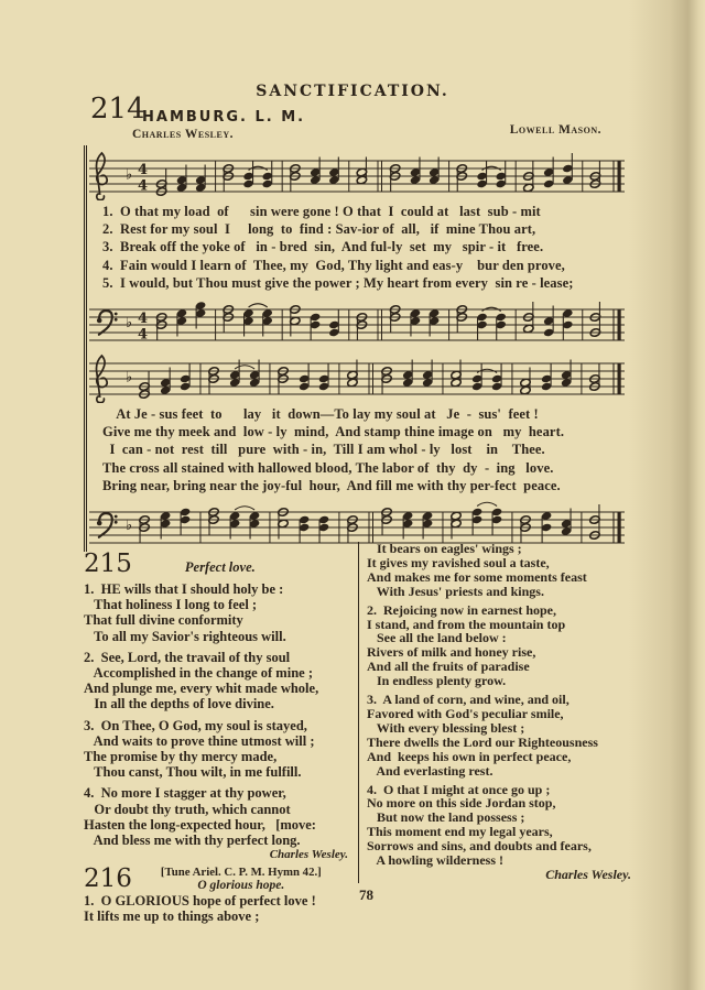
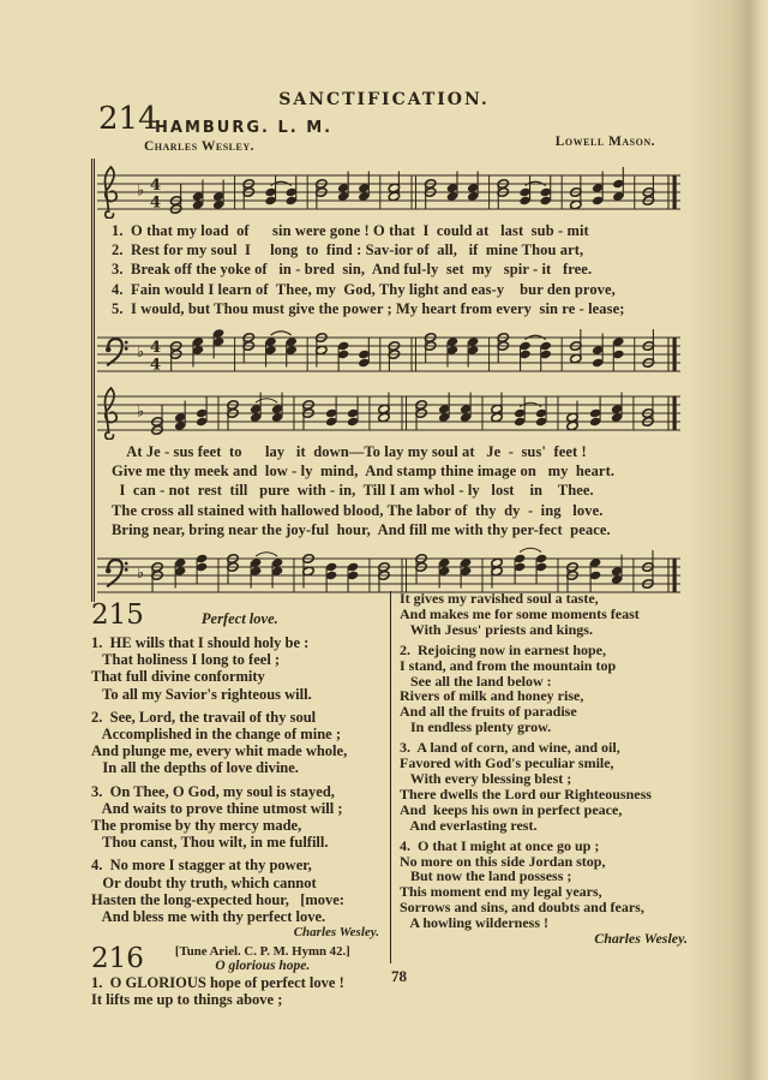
  SANCTIFICATION.
  214
  HAMBURG. L. M.
  Charles Wesley.
  Lowell Mason.
  ♭
  4
  4
  1. O that my load of sin were gone ! O that I could at last sub - mit
  2. Rest for my soul I long to find : Sav-ior of all, if mine Thou art,
  3. Break off the yoke of in - bred sin, And ful-ly set my spir - it free.
  4. Fain would I learn of Thee, my God, Thy light and eas-y bur den prove,
  5. I would, but Thou must give the power ; My heart from every sin re - lease;
  ♭
  4
  4
  ♭
  At Je - sus feet to lay it down—To lay my soul at Je - sus' feet !
  Give me thy meek and low - ly mind, And stamp thine image on my heart.
  I can - not rest till pure with - in, Till I am whol - ly lost in Thee.
  The cross all stained with hallowed blood, The labor of thy dy - ing love.
  Bring near, bring near the joy-ful hour, And fill me with thy per-fect peace.
  ♭
  215
  Perfect love.
  1. HE wills that I should holy be :
  That holiness I long to feel ;
  That full divine conformity
  To all my Savior's righteous will.
  2. See, Lord, the travail of thy soul
  Accomplished in the change of mine ;
  And plunge me, every whit made whole,
  In all the depths of love divine.
  3. On Thee, O God, my soul is stayed,
  And waits to prove thine utmost will ;
  The promise by thy mercy made,
  Thou canst, Thou wilt, in me fulfill.
  4. No more I stagger at thy power,
  Or doubt thy truth, which cannot
  Hasten the long-expected hour, [move:
- And bless me with thy perfect long.
+ And bless me with thy perfect love.
  Charles Wesley.
  216
  [Tune Ariel. C. P. M. Hymn 42.]
  O glorious hope.
  1. O GLORIOUS hope of perfect love !
  It lifts me up to things above ;
- It bears on eagles' wings ;
  It gives my ravished soul a taste,
  And makes me for some moments feast
  With Jesus' priests and kings.
  2. Rejoicing now in earnest hope,
  I stand, and from the mountain top
  See all the land below :
  Rivers of milk and honey rise,
  And all the fruits of paradise
  In endless plenty grow.
  3. A land of corn, and wine, and oil,
  Favored with God's peculiar smile,
  With every blessing blest ;
  There dwells the Lord our Righteousness
  And keeps his own in perfect peace,
  And everlasting rest.
  4. O that I might at once go up ;
  No more on this side Jordan stop,
  But now the land possess ;
  This moment end my legal years,
  Sorrows and sins, and doubts and fears,
  A howling wilderness !
  Charles Wesley.
  78
